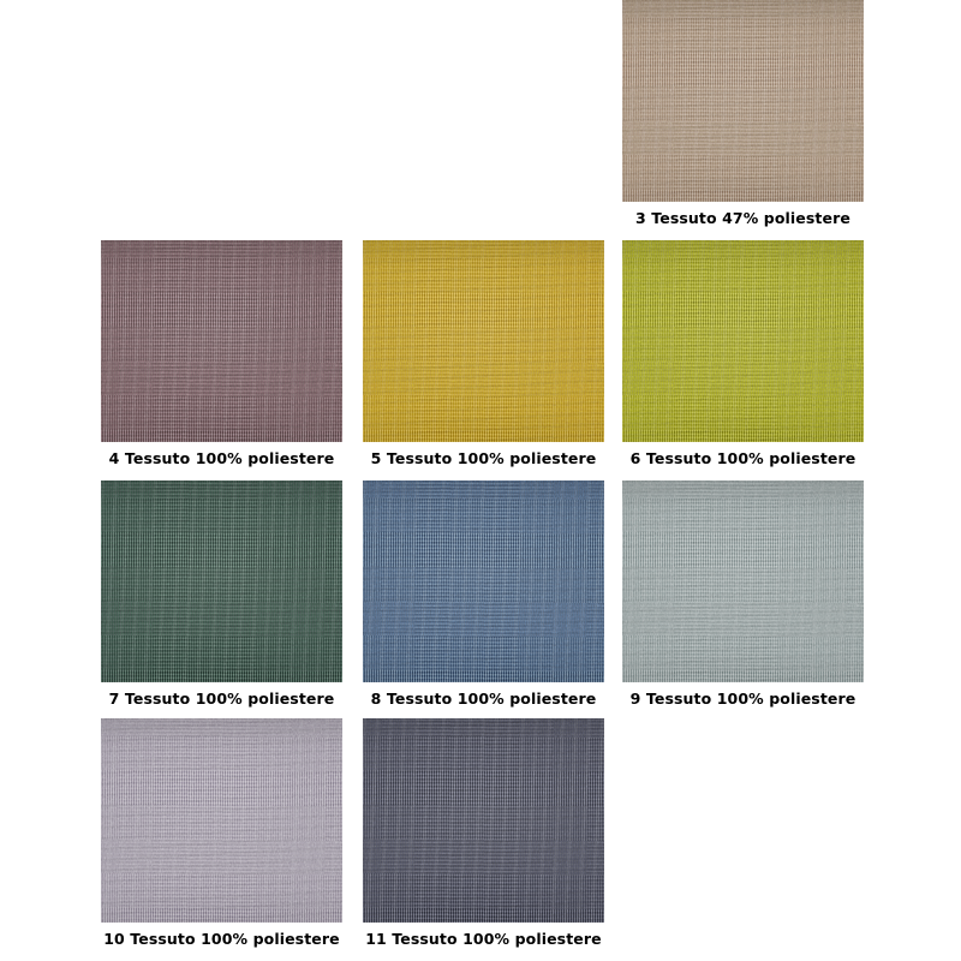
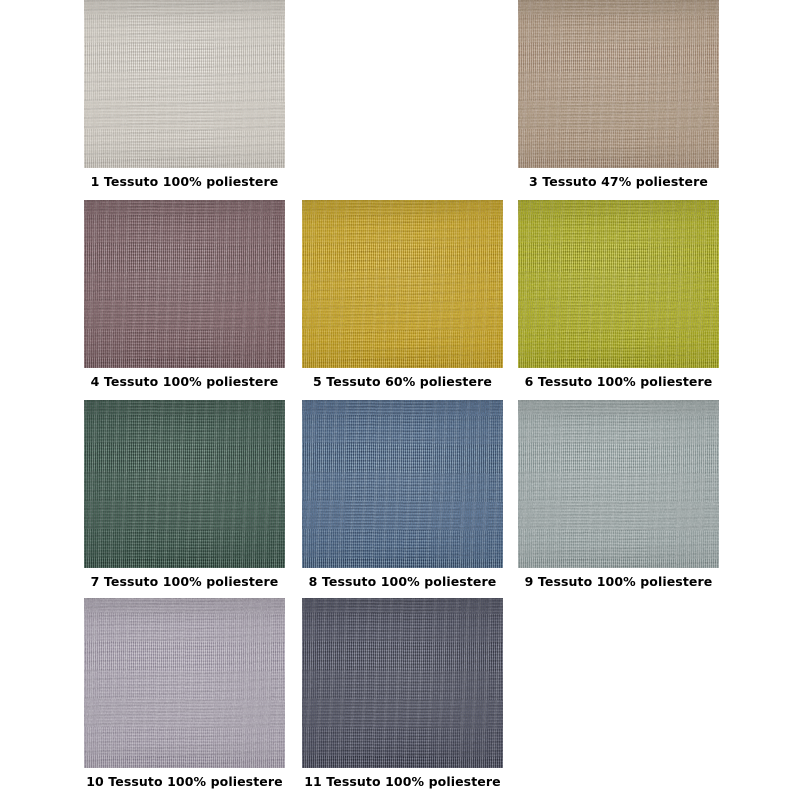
+ 1 Tessuto 100% poliestere
  3 Tessuto 47% poliestere
  4 Tessuto 100% poliestere
- 5 Tessuto 100% poliestere
+ 5 Tessuto 60% poliestere
  6 Tessuto 100% poliestere
  7 Tessuto 100% poliestere
  8 Tessuto 100% poliestere
  9 Tessuto 100% poliestere
  10 Tessuto 100% poliestere
  11 Tessuto 100% poliestere
